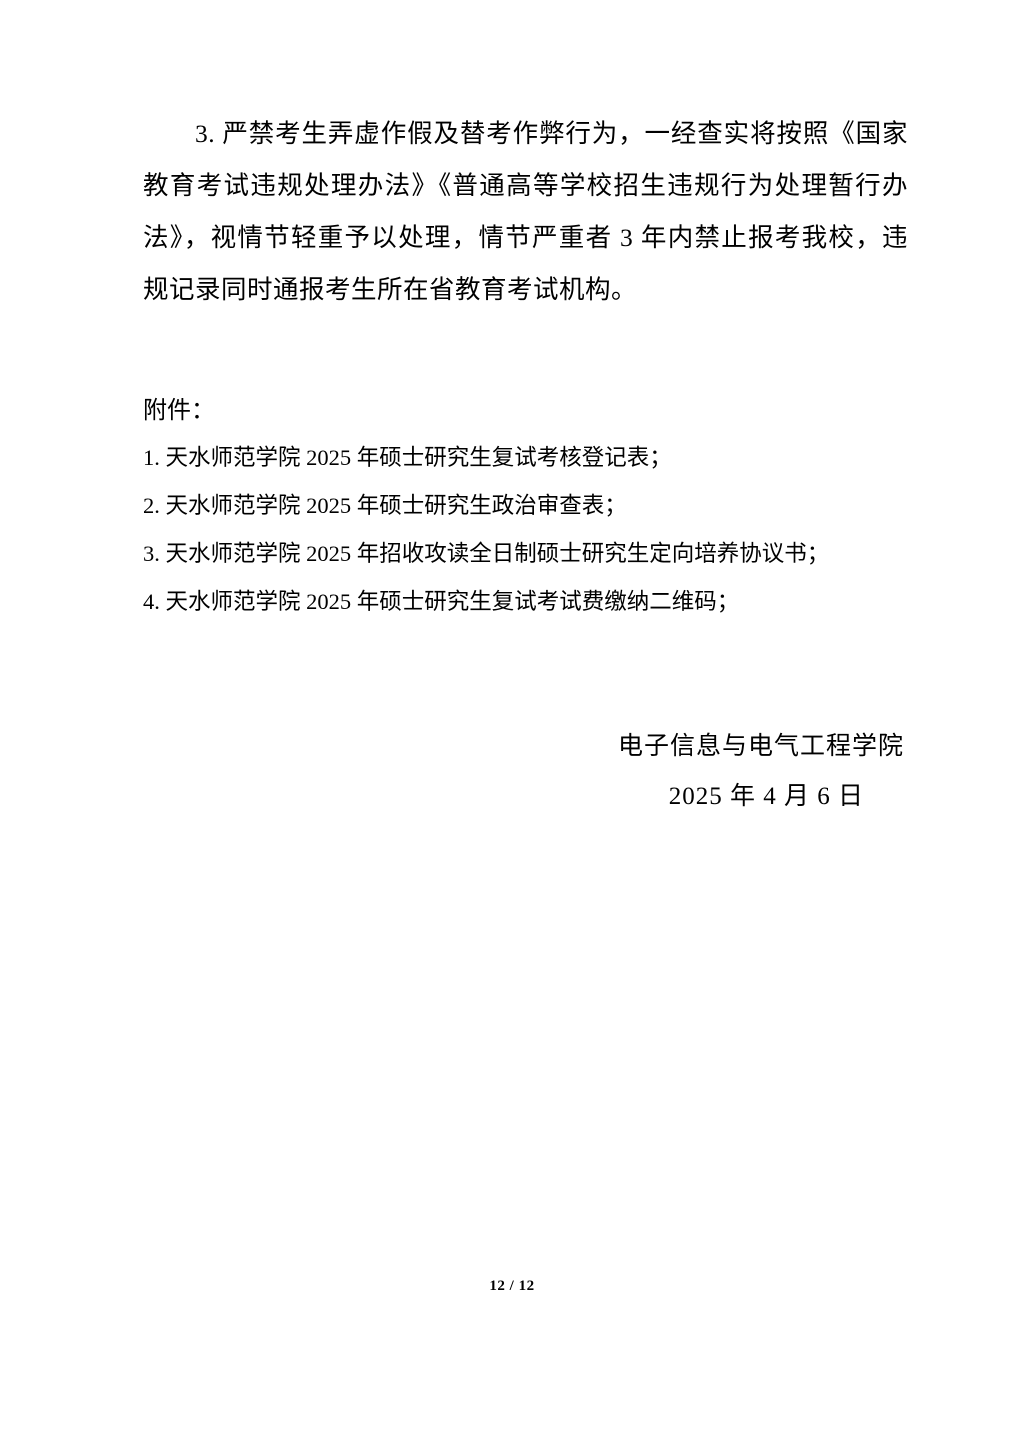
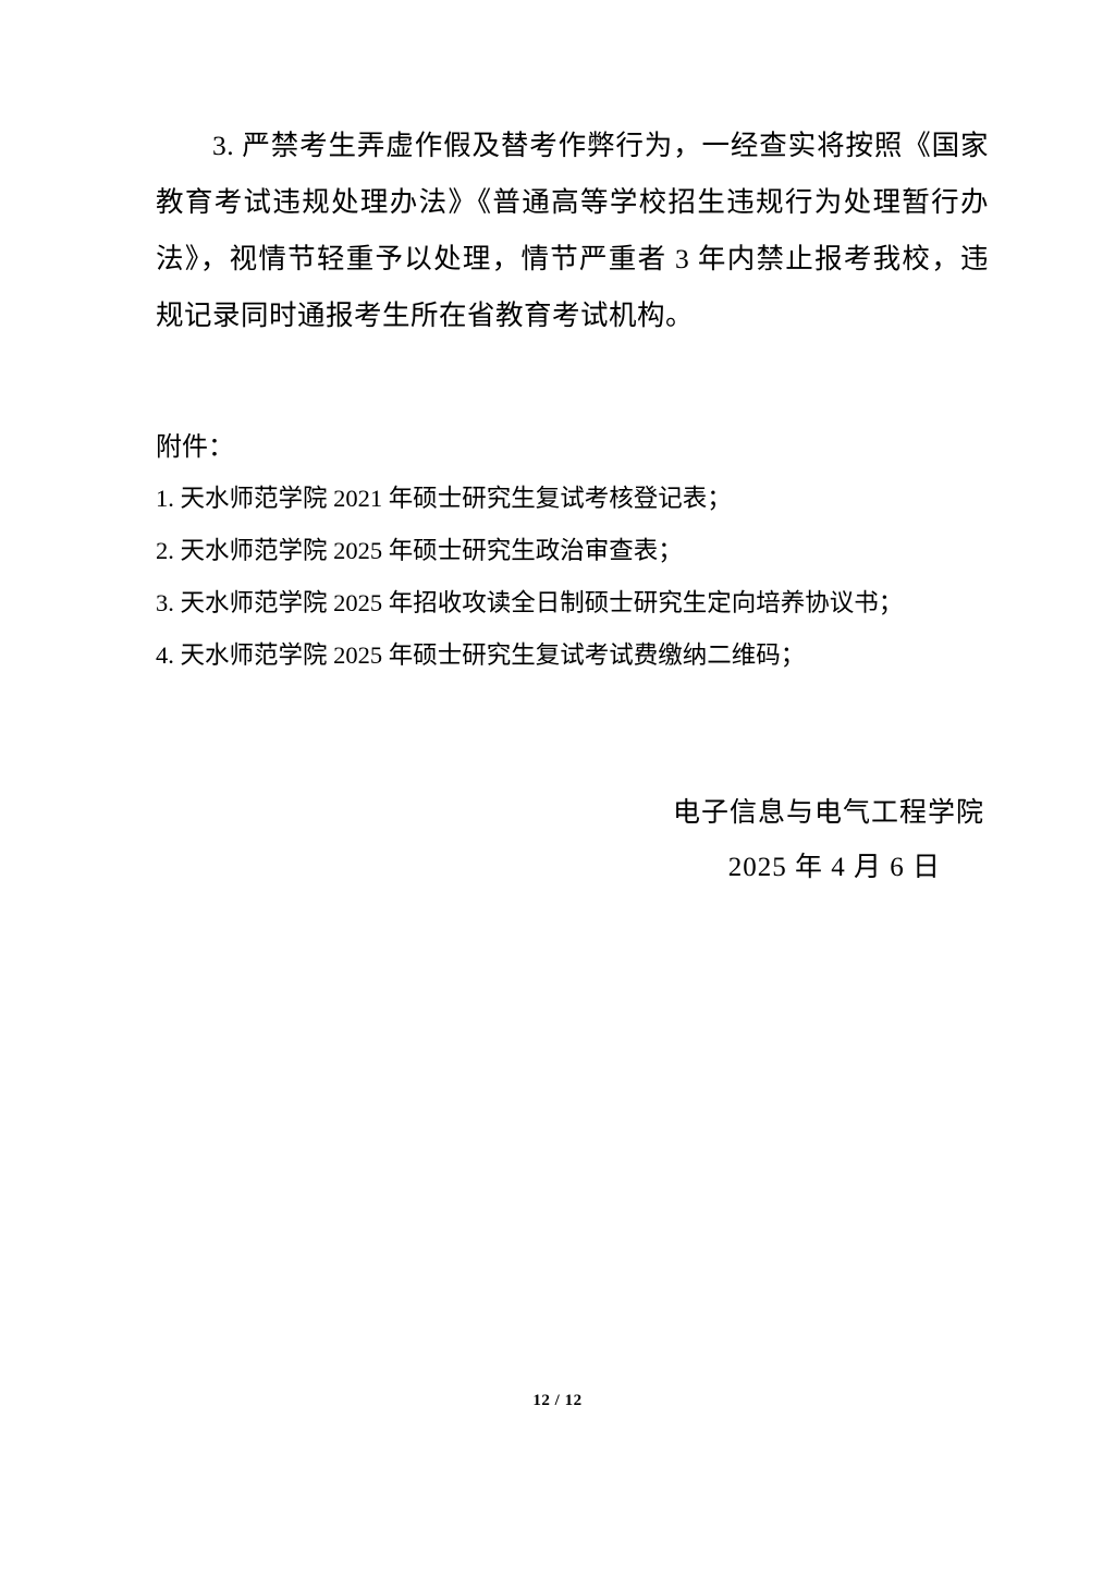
  3. 严禁考生弄虚作假及替考作弊行为，一经查实将按照《国家教育考试违规处理办法》《普通高等学校招生违规行为处理暂行办法》，视情节轻重予以处理，情节严重者 3 年内禁止报考我校，违规记录同时通报考生所在省教育考试机构。
  附件：
- 1. 天水师范学院 2025 年硕士研究生复试考核登记表；
+ 1. 天水师范学院 2021 年硕士研究生复试考核登记表；
  2. 天水师范学院 2025 年硕士研究生政治审查表；
  3. 天水师范学院 2025 年招收攻读全日制硕士研究生定向培养协议书；
  4. 天水师范学院 2025 年硕士研究生复试考试费缴纳二维码；
  电子信息与电气工程学院
  2025 年 4 月 6 日
  12 / 12
